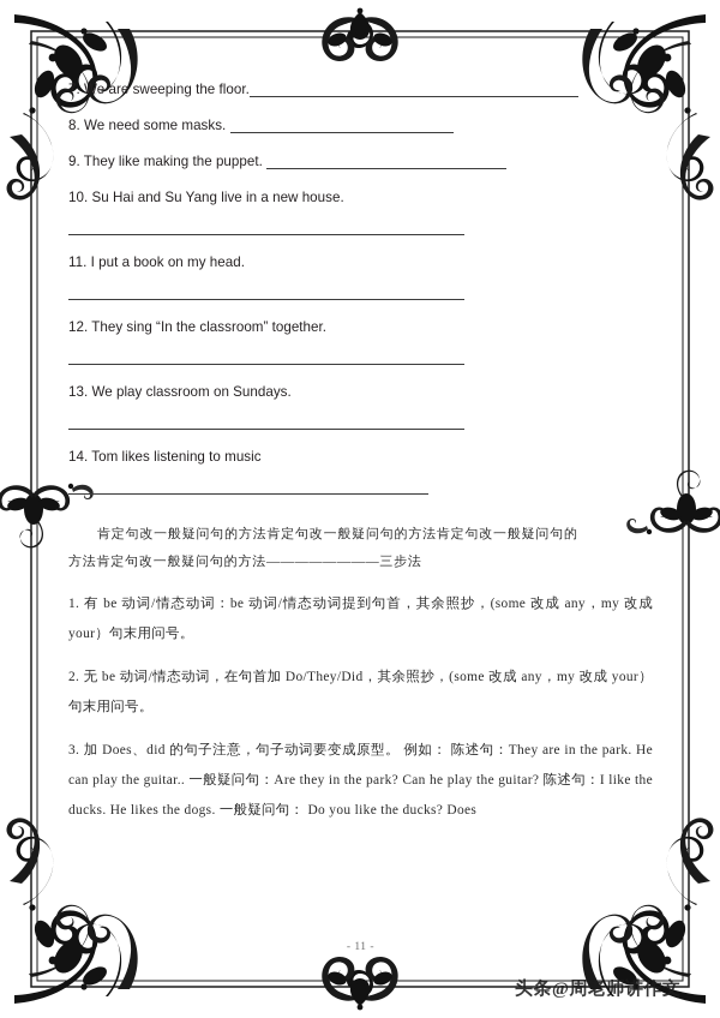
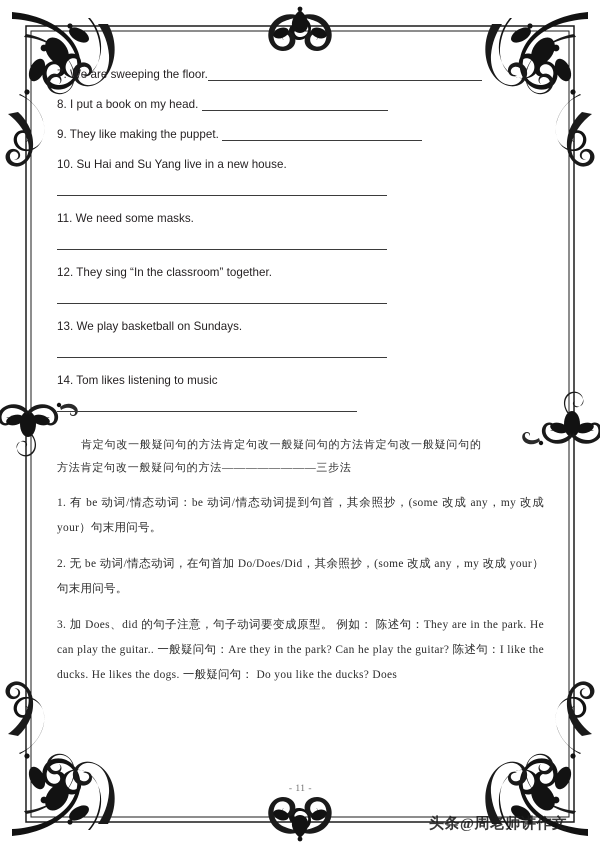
  7. We are sweeping the floor.
- 8. We need some masks.
+ 8. I put a book on my head.
  9. They like making the puppet.
  10. Su Hai and Su Yang live in a new house.
- 11. I put a book on my head.
+ 11. We need some masks.
  12. They sing “In the classroom” together.
- 13. We play classroom on Sundays.
+ 13. We play basketball on Sundays.
  14. Tom likes listening to music
  肯定句改一般疑问句的方法肯定句改一般疑问句的方法肯定句改一般疑问句的
  方法肯定句改一般疑问句的方法————————三步法
  1. 有 be 动词/情态动词：be 动词/情态动词提到句首，其余照抄，(some 改成 any，my 改成 your）句末用问号。
- 2. 无 be 动词/情态动词，在句首加 Do/They/Did，其余照抄，(some 改成 any，my 改成 your）句末用问号。
+ 2. 无 be 动词/情态动词，在句首加 Do/Does/Did，其余照抄，(some 改成 any，my 改成 your）句末用问号。
  3. 加 Does、did 的句子注意，句子动词要变成原型。 例如： 陈述句：They are in the park. He can play the guitar.. 一般疑问句：Are they in the park? Can he play the guitar? 陈述句：I like the ducks. He likes the dogs. 一般疑问句： Do you like the ducks? Does
  - 11 -
  头条@周老师讲作文
